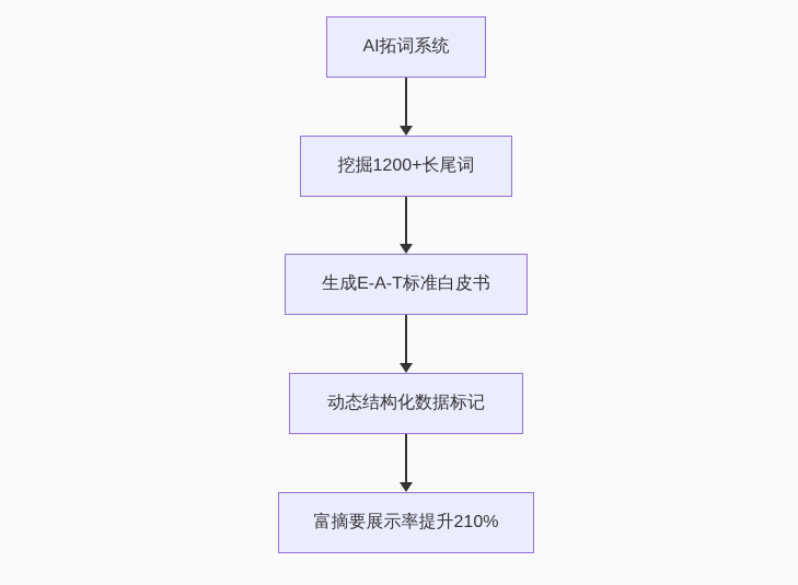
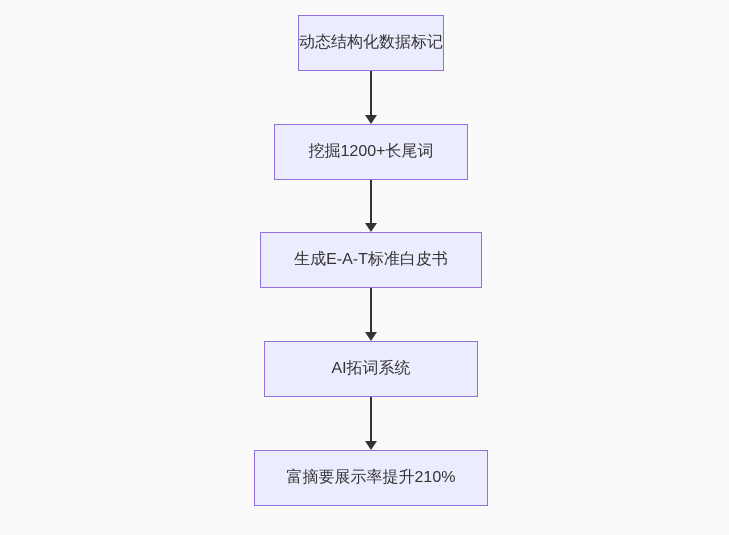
- AI拓词系统
+ 动态结构化数据标记
  挖掘1200+长尾词
  生成E-A-T标准白皮书
- 动态结构化数据标记
+ AI拓词系统
  富摘要展示率提升210%
